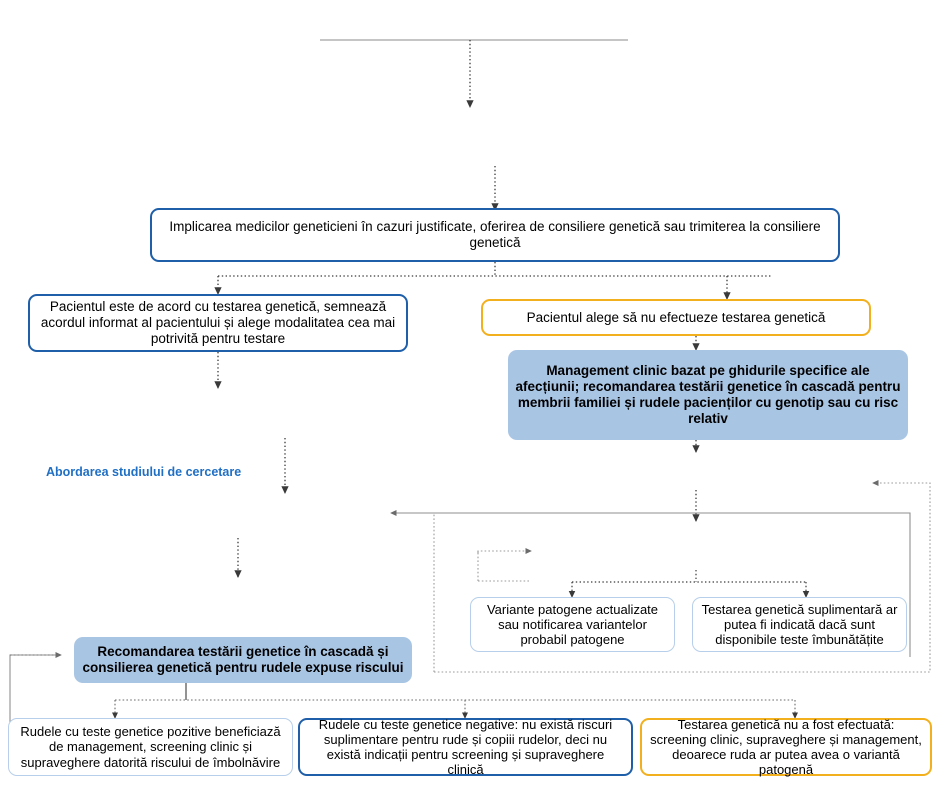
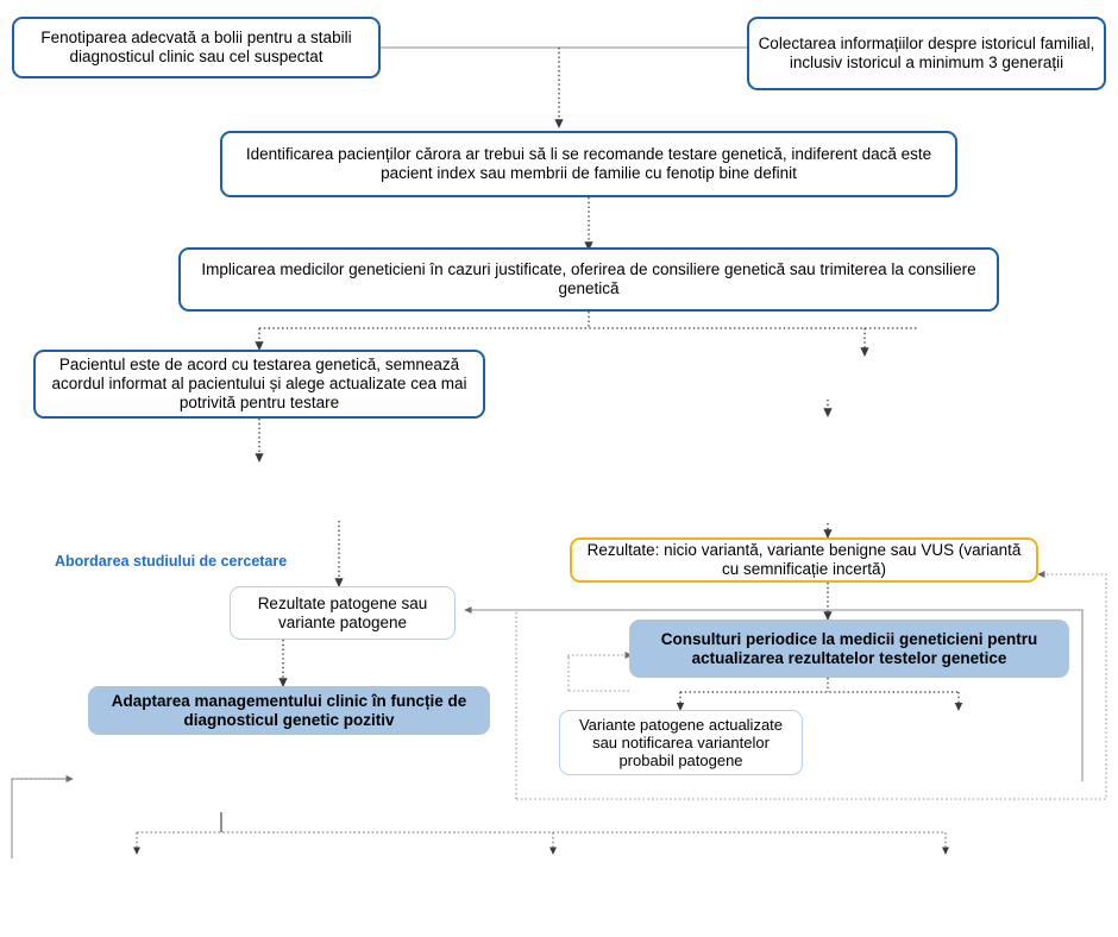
+ Fenotiparea adecvată a bolii pentru a stabili diagnosticul clinic sau cel suspectat
+ Colectarea informațiilor despre istoricul familial, inclusiv istoricul a minimum 3 generații
+ Identificarea pacienților cărora ar trebui să li se recomande testare genetică, indiferent dacă este pacient index sau membrii de familie cu fenotip bine definit
  Implicarea medicilor geneticieni în cazuri justificate, oferirea de consiliere genetică sau trimiterea la consiliere genetică
- Pacientul este de acord cu testarea genetică, semnează acordul informat al pacientului și alege modalitatea cea mai potrivită pentru testare
+ Pacientul este de acord cu testarea genetică, semnează acordul informat al pacientului și alege actualizate cea mai potrivită pentru testare
- Pacientul alege să nu efectueze testarea genetică
- Management clinic bazat pe ghidurile specifice ale afecțiunii; recomandarea testării genetice în cascadă pentru membrii familiei și rudele pacienților cu genotip sau cu risc relativ
  Abordarea studiului de cercetare
+ Rezultate patogene sau variante patogene
+ Rezultate: nicio variantă, variante benigne sau VUS (variantă cu semnificație incertă)
+ Adaptarea managementului clinic în funcție de diagnosticul genetic pozitiv
+ Consulturi periodice la medicii geneticieni pentru actualizarea rezultatelor testelor genetice
  Variante patogene actualizate sau notificarea variantelor probabil patogene
- Testarea genetică suplimentară ar putea fi indicată dacă sunt disponibile teste îmbunătățite
- Recomandarea testării genetice în cascadă și consilierea genetică pentru rudele expuse riscului
- Rudele cu teste genetice pozitive beneficiază de management, screening clinic și supraveghere datorită riscului de îmbolnăvire
- Rudele cu teste genetice negative: nu există riscuri suplimentare pentru rude și copiii rudelor, deci nu există indicații pentru screening și supraveghere clinică
- Testarea genetică nu a fost efectuată: screening clinic, supraveghere și management, deoarece ruda ar putea avea o variantă patogenă
